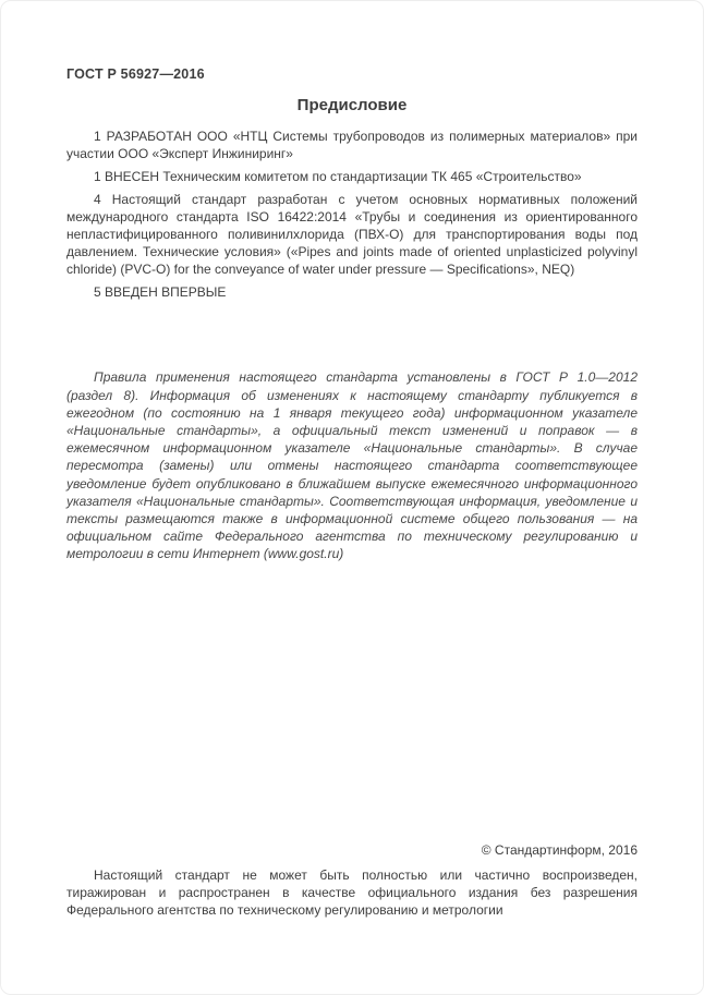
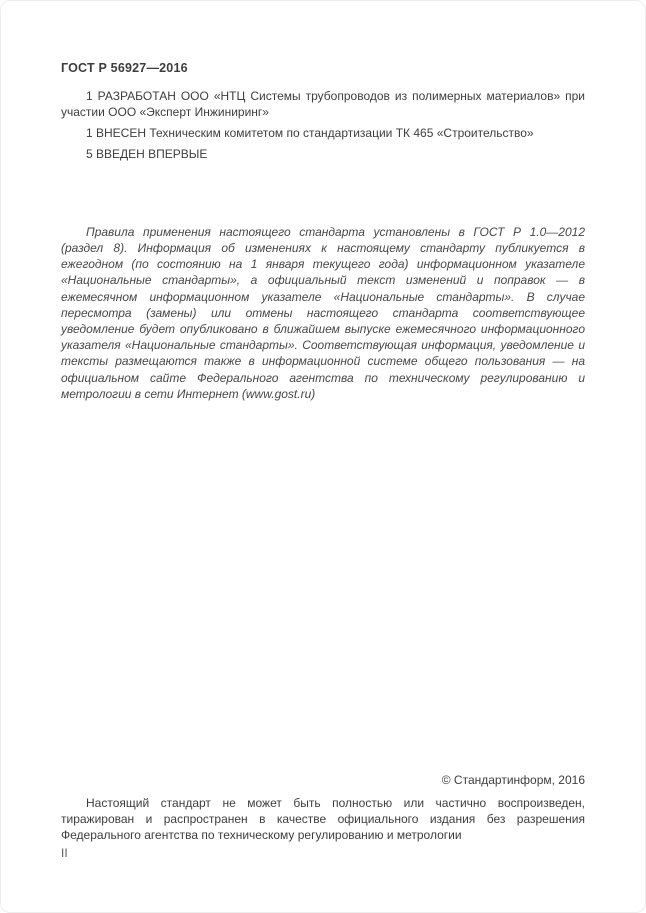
  ГОСТ Р 56927—2016
- Предисловие
  1 РАЗРАБОТАН ООО «НТЦ Системы трубопроводов из полимерных материалов» при участии ООО «Эксперт Инжиниринг»
  1 ВНЕСЕН Техническим комитетом по стандартизации ТК 465 «Строительство»
- 4 Настоящий стандарт разработан с учетом основных нормативных положений международного стандарта ISO 16422:2014 «Трубы и соединения из ориентированного непластифицированного поливинилхлорида (ПВХ-О) для транспортирования воды под давлением. Технические условия» («Pipes and joints made of oriented unplasticized polyvinyl chloride) (PVC-O) for the conveyance of water under pressure — Specifications», NEQ)
  5 ВВЕДЕН ВПЕРВЫЕ
  Правила применения настоящего стандарта установлены в ГОСТ Р 1.0—2012 (раздел 8). Информация об изменениях к настоящему стандарту публикуется в ежегодном (по состоянию на 1 января текущего года) информационном указателе «Национальные стандарты», а официальный текст изменений и поправок — в ежемесячном информационном указателе «Национальные стандарты». В случае пересмотра (замены) или отмены настоящего стандарта соответствующее уведомление будет опубликовано в ближайшем выпуске ежемесячного информационного указателя «Национальные стандарты». Соответствующая информация, уведомление и тексты размещаются также в информационной системе общего пользования — на официальном сайте Федерального агентства по техническому регулированию и метрологии в сети Интернет (www.gost.ru)
  © Стандартинформ, 2016
  Настоящий стандарт не может быть полностью или частично воспроизведен, тиражирован и распространен в качестве официального издания без разрешения Федерального агентства по техническому регулированию и метрологии
+ II
